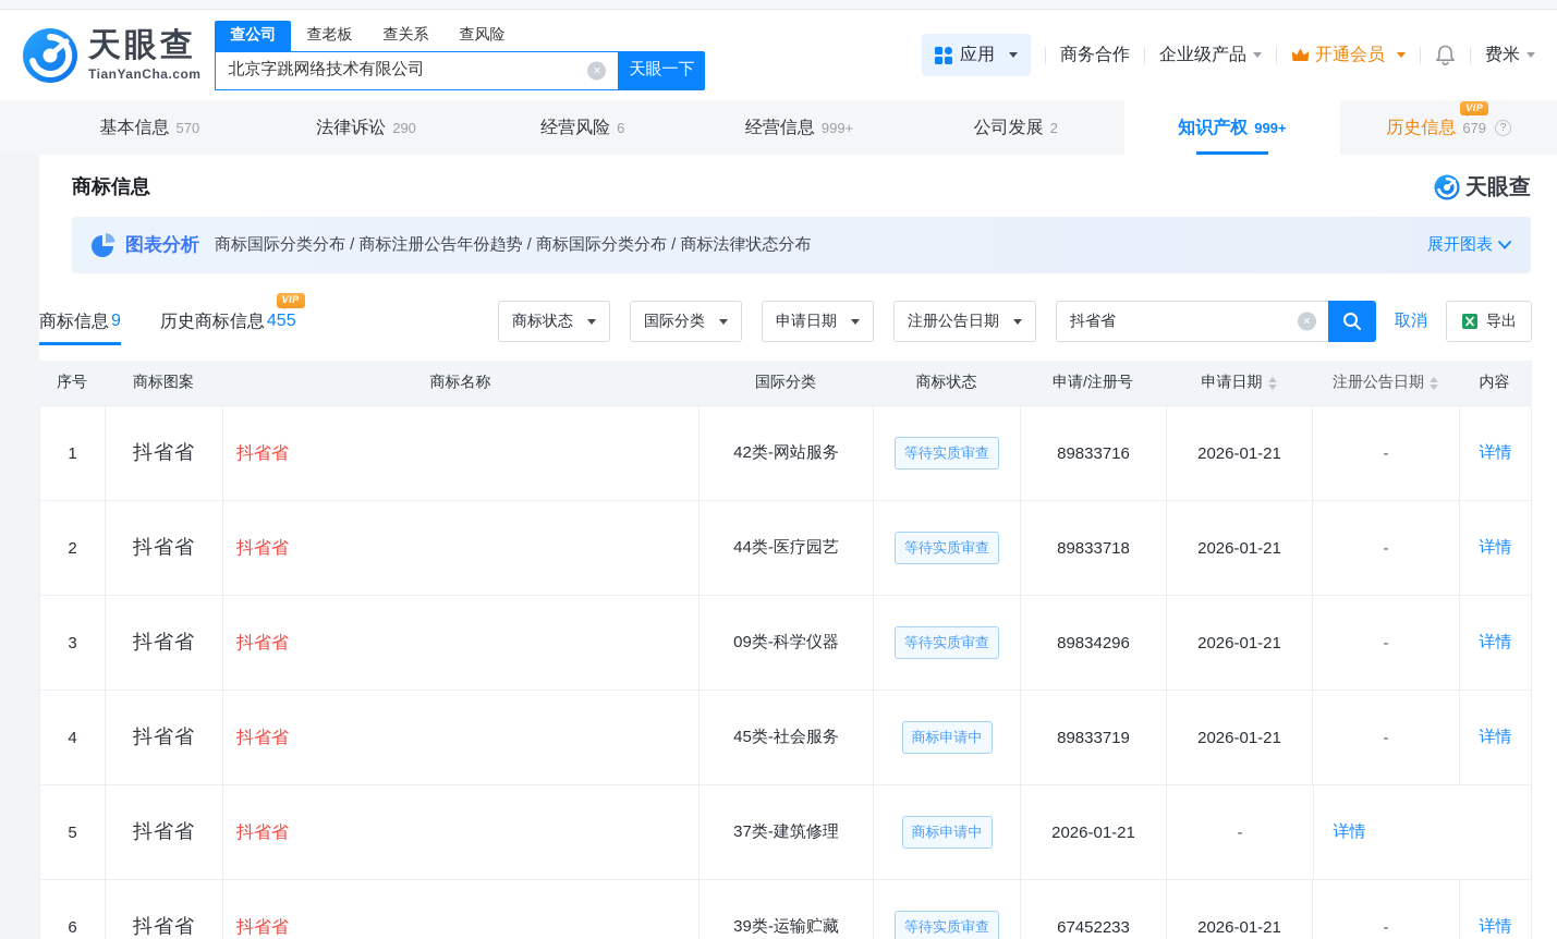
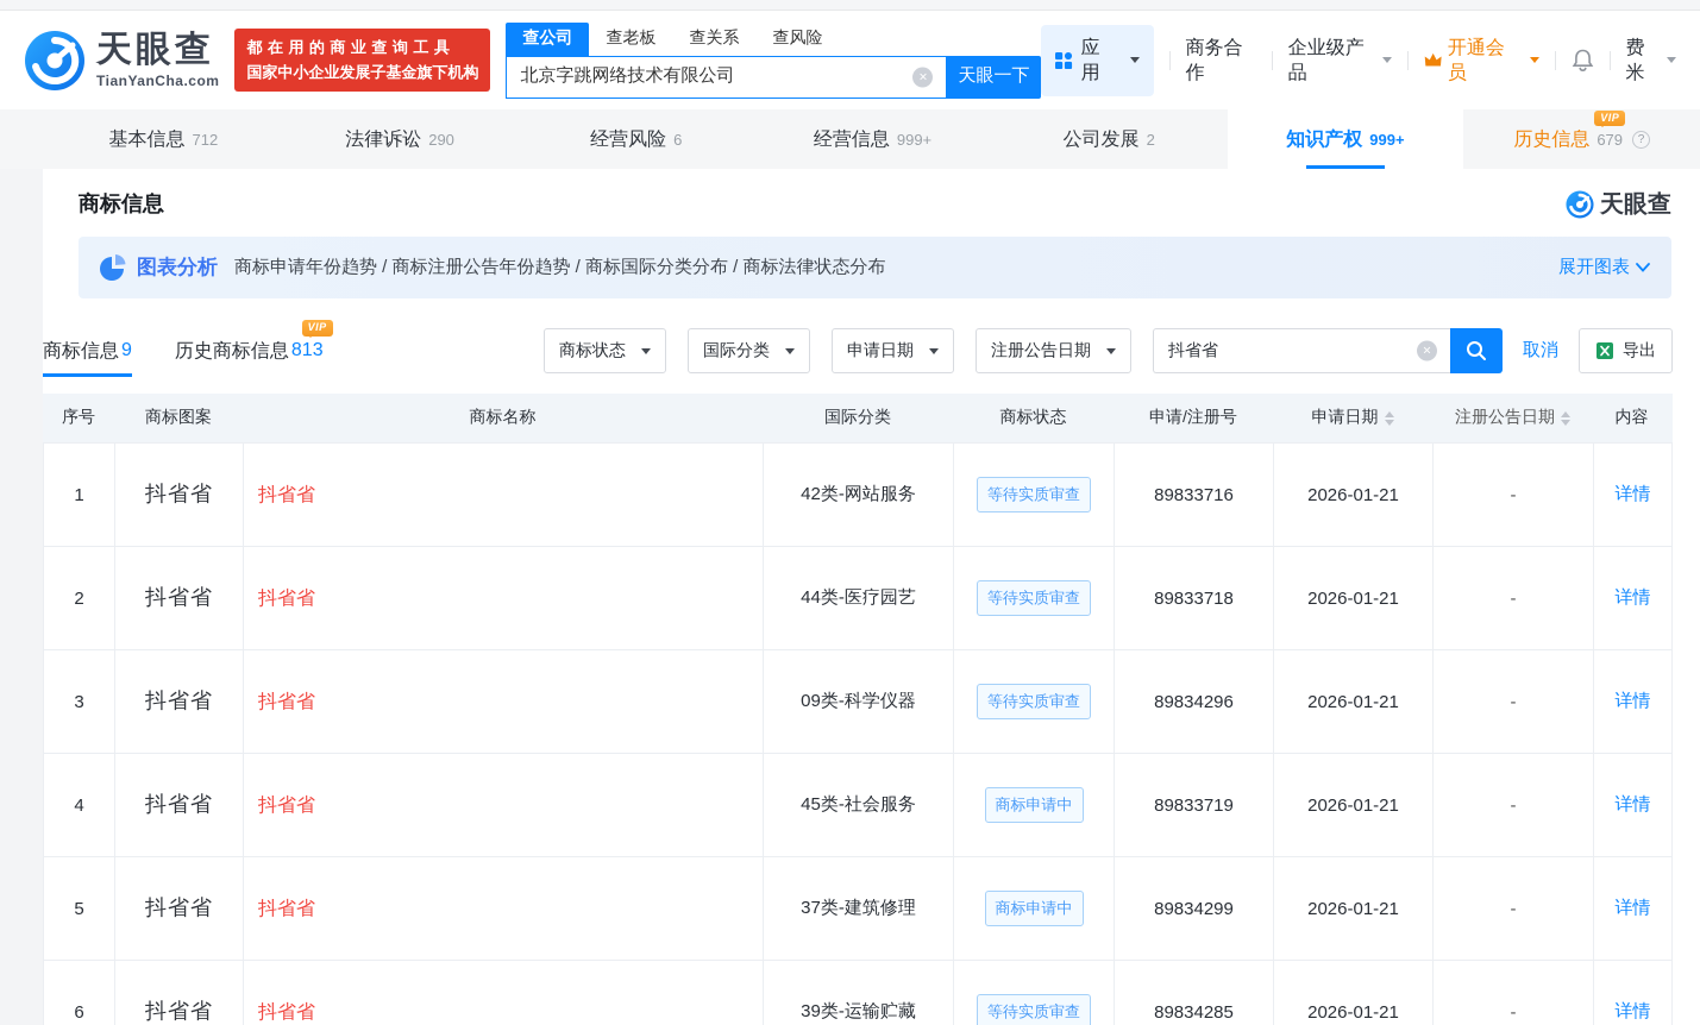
  天眼查
  TianYanCha.com
+ 都在用的商业查询工具
+ 国家中小企业发展子基金旗下机构
  查公司
  查老板
  查关系
  查风险
  北京字跳网络技术有限公司
  ×
  天眼一下
  应用
  商务合作
  企业级产品
  开通会员
  费米
  基本信息
- 570
+ 712
  法律诉讼
  290
  经营风险
  6
  经营信息
  999+
  公司发展
  2
  知识产权
  999+
  历史信息
  VIP
  679
  ?
  商标信息
  天眼查
  图表分析
- 商标国际分类分布 / 商标注册公告年份趋势 / 商标国际分类分布 / 商标法律状态分布
+ 商标申请年份趋势 / 商标注册公告年份趋势 / 商标国际分类分布 / 商标法律状态分布
  展开图表
  商标信息
  9
  历史商标信息
- 455
+ 813
  VIP
  商标状态
  国际分类
  申请日期
  注册公告日期
  抖省省
  ×
  取消
  导出
  序号
  商标图案
  商标名称
  国际分类
  商标状态
  申请/注册号
  申请日期
  注册公告日期
  内容
  1
  抖省省
  抖省省
  42类-网站服务
  等待实质审查
  89833716
  2026-01-21
  -
  详情
  2
  抖省省
  抖省省
  44类-医疗园艺
  等待实质审查
  89833718
  2026-01-21
  -
  详情
  3
  抖省省
  抖省省
  09类-科学仪器
  等待实质审查
  89834296
  2026-01-21
  -
  详情
  4
  抖省省
  抖省省
  45类-社会服务
  商标申请中
  89833719
  2026-01-21
  -
  详情
  5
  抖省省
  抖省省
  37类-建筑修理
  商标申请中
+ 89834299
  2026-01-21
  -
  详情
  6
  抖省省
  抖省省
  39类-运输贮藏
  等待实质审查
- 67452233
+ 89834285
  2026-01-21
  -
  详情
